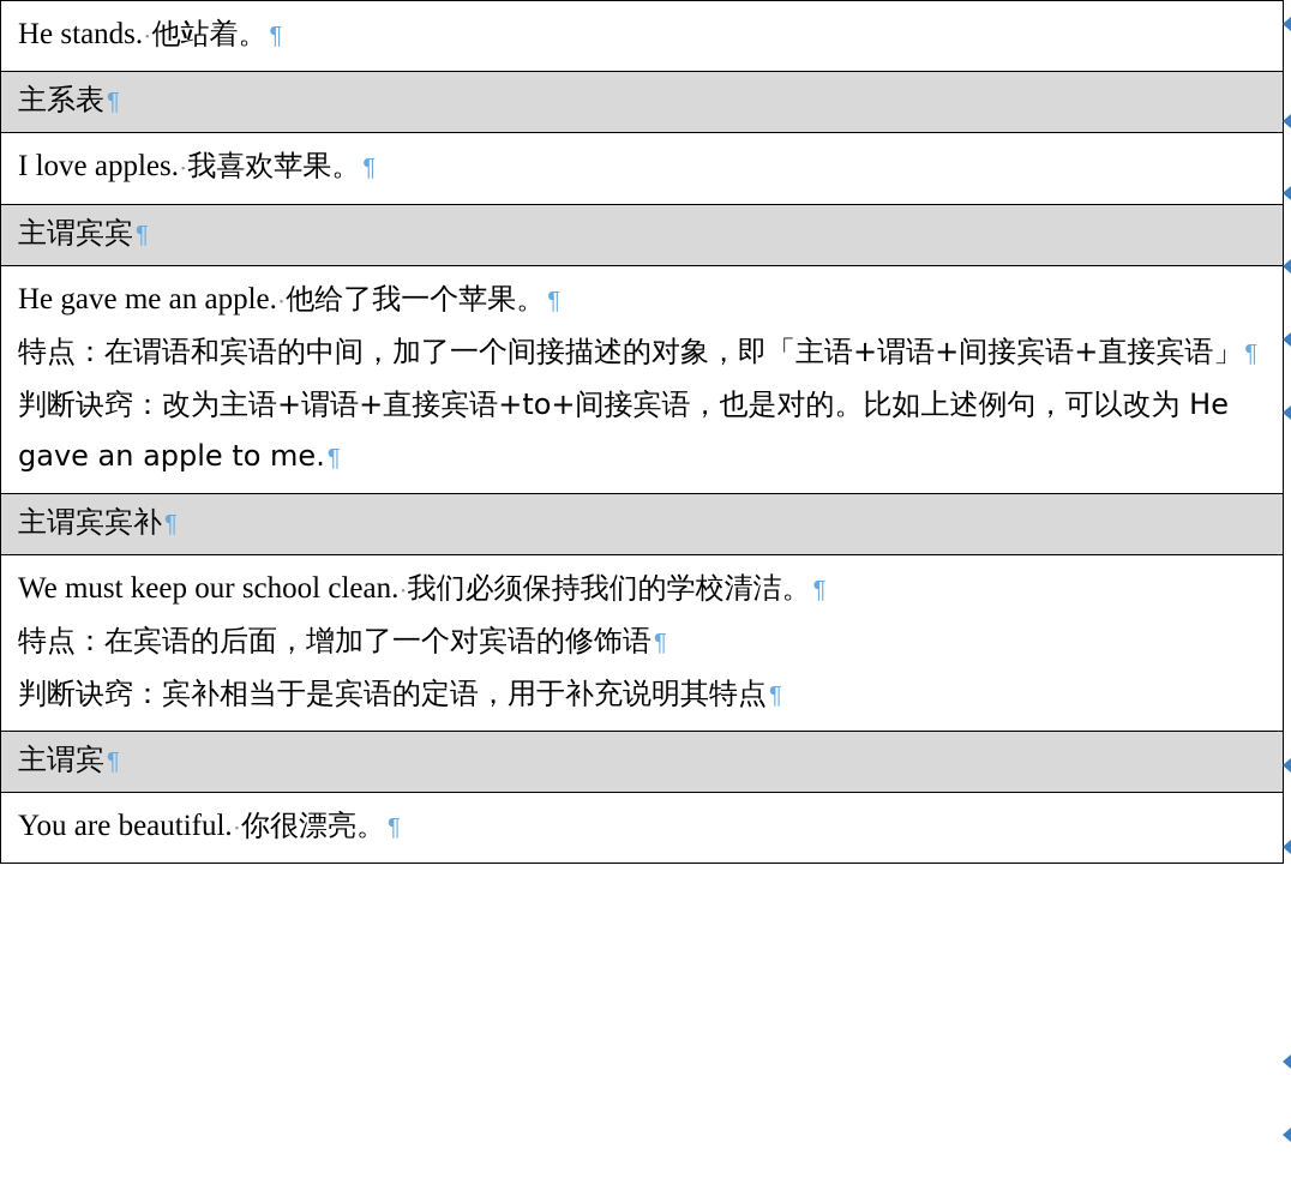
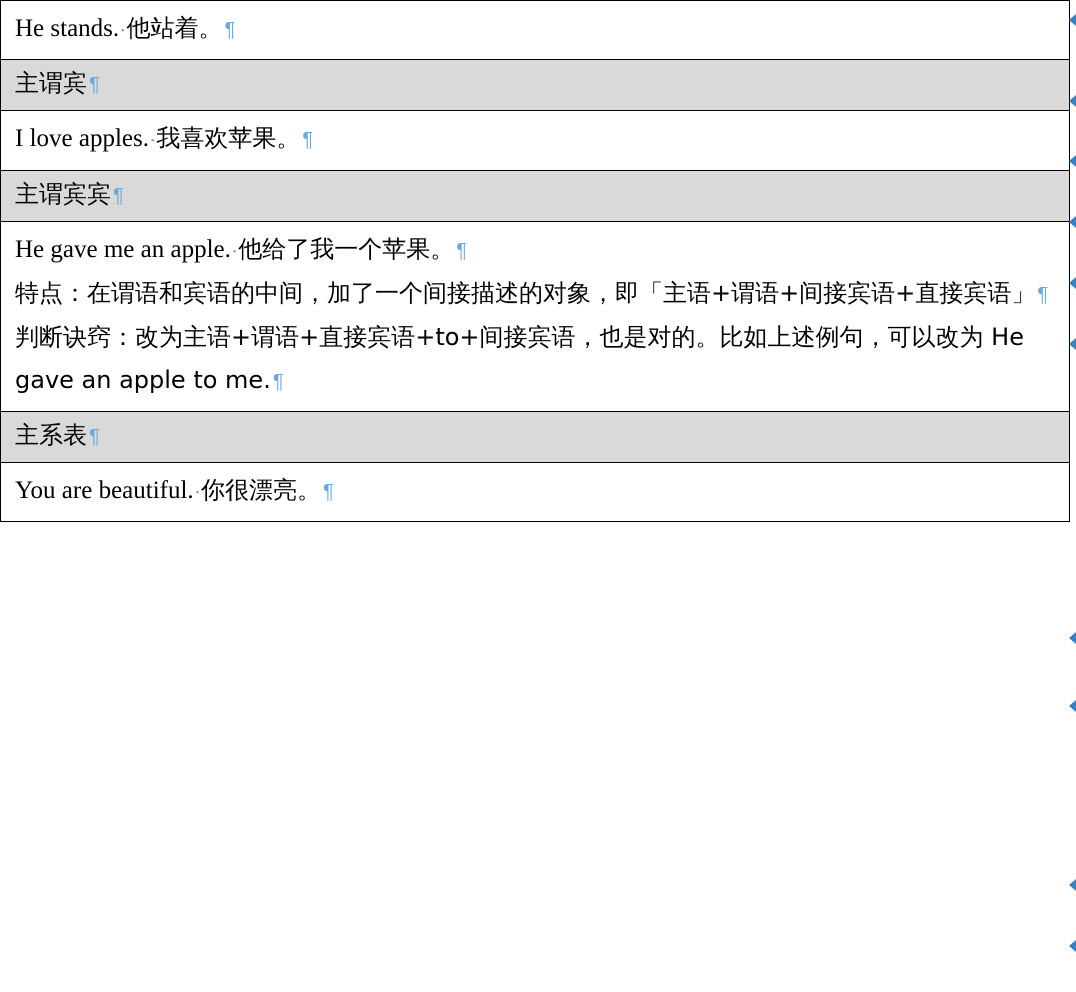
  He stands.·他站着。¶
- 主系表¶
+ 主谓宾¶
  I love apples.·我喜欢苹果。¶
  主谓宾宾¶
  He gave me an apple.·他给了我一个苹果。¶ 特点：在谓语和宾语的中间，加了一个间接描述的对象，即「主语+谓语+间接宾语+直接宾语」¶ 判断诀窍：改为主语+谓语+直接宾语+to+间接宾语，也是对的。比如上述例句，可以改为 He gave an apple to me.¶
- 主谓宾宾补¶
- We must keep our school clean.·我们必须保持我们的学校清洁。¶ 特点：在宾语的后面，增加了一个对宾语的修饰语¶ 判断诀窍：宾补相当于是宾语的定语，用于补充说明其特点¶
- 主谓宾¶
+ 主系表¶
  You are beautiful.·你很漂亮。¶
